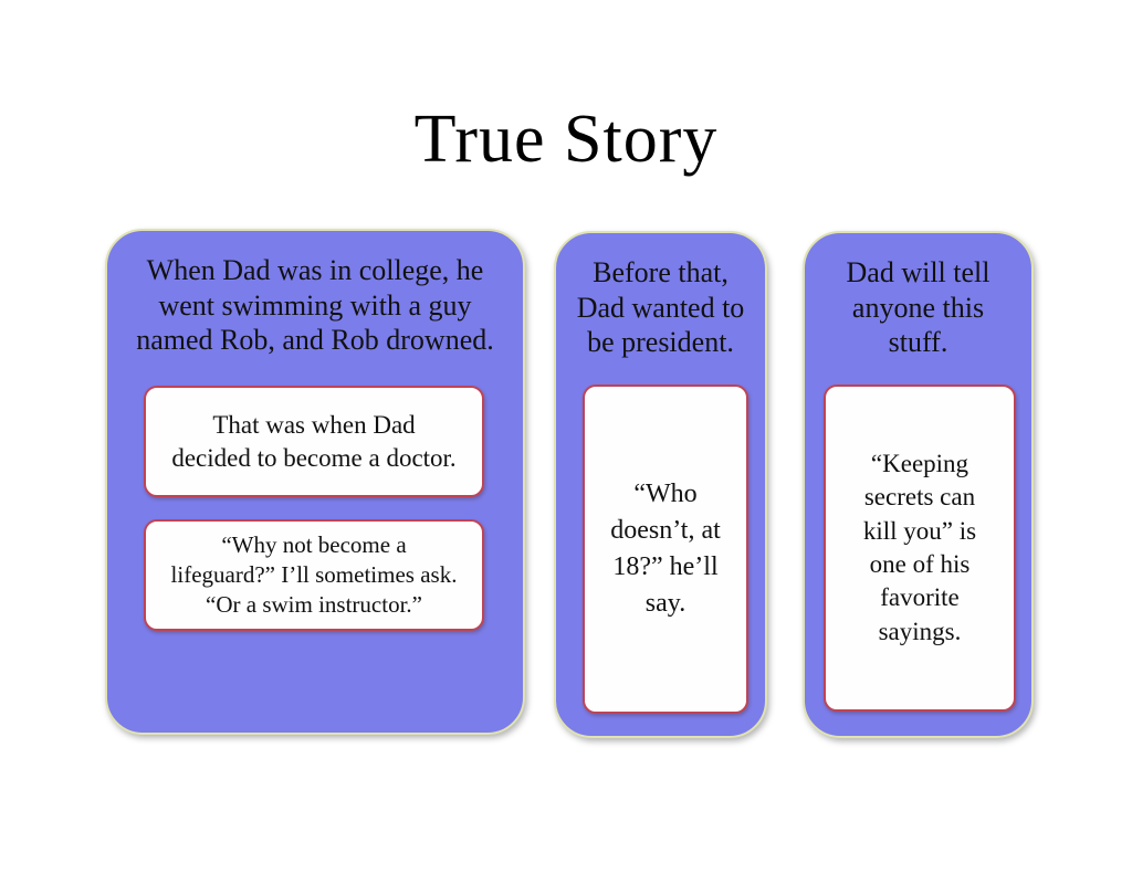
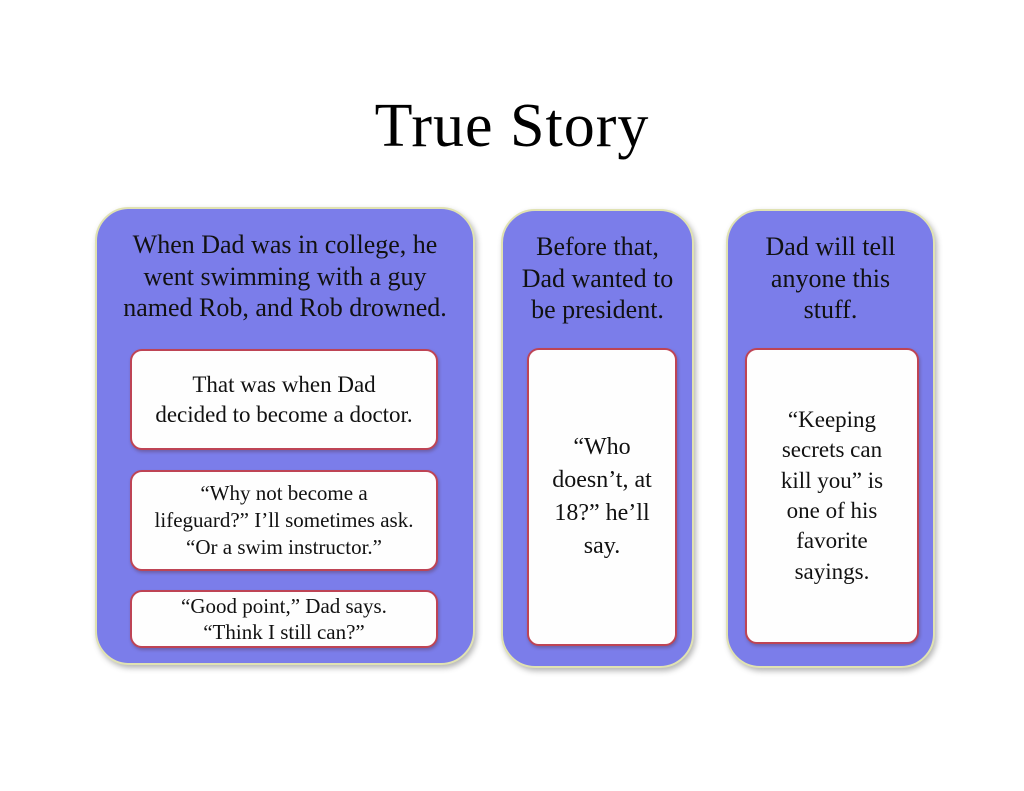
  True Story
  When Dad was in college, he
  went swimming with a guy
  named Rob, and Rob drowned.
  That was when Dad
  decided to become a doctor.
  “Why not become a
  lifeguard?” I’ll sometimes ask.
  “Or a swim instructor.”
+ “Good point,” Dad says.
+ “Think I still can?”
  Before that,
  Dad wanted to
  be president.
  “Who
  doesn’t, at
  18?” he’ll
  say.
  Dad will tell
  anyone this
  stuff.
  “Keeping
  secrets can
  kill you” is
  one of his
  favorite
  sayings.
